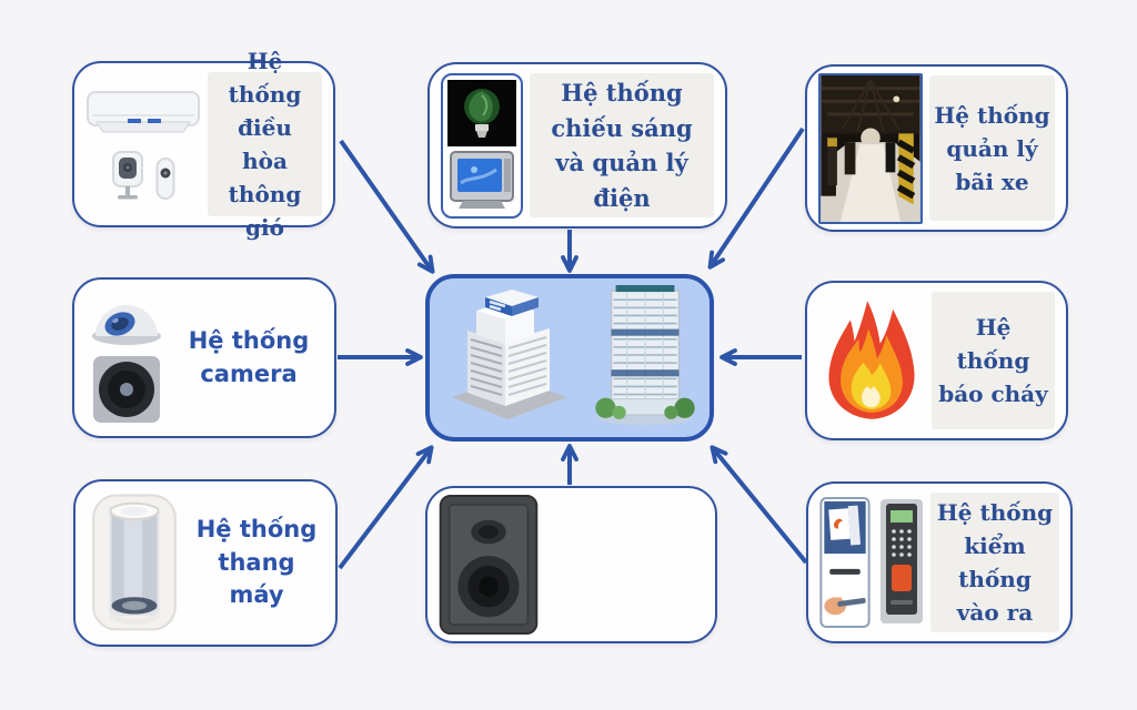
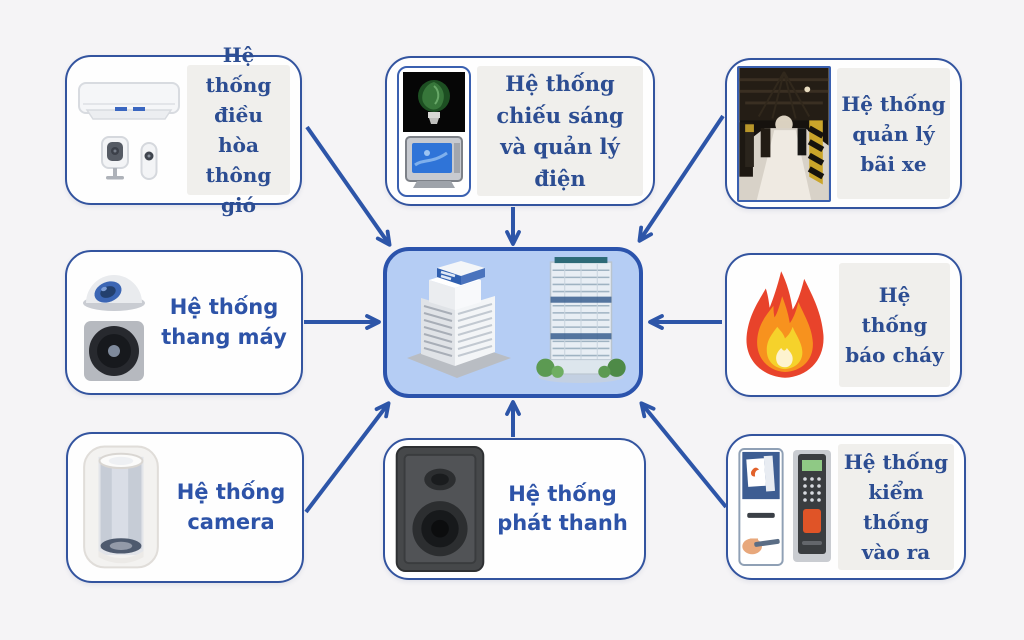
  thống điều hòa thông
  Hệ thống chiếu sáng và quản lý điện
  Hệ thống quản lý bãi xe
- Hệ thống camera
+ Hệ thống thang máy
  Hệ thống báo cháy
- Hệ thống thang máy
+ Hệ thống camera
+ Hệ thống phát thanh
  Hệ thống kiểm thống vào ra
